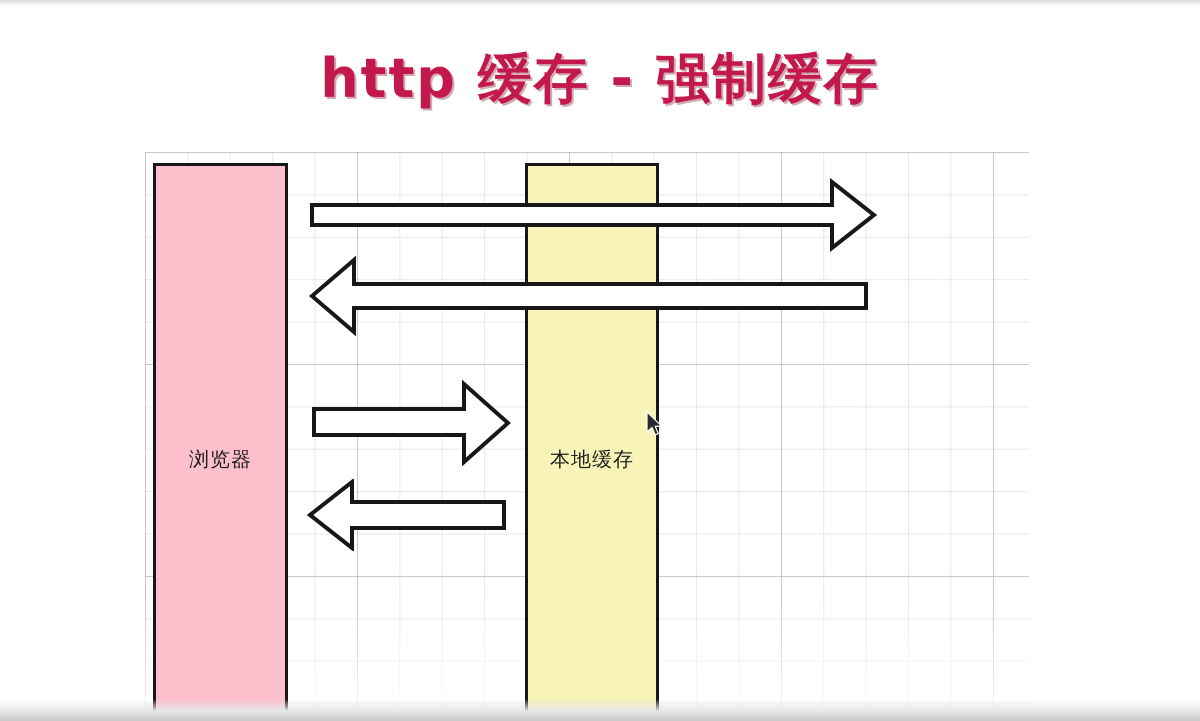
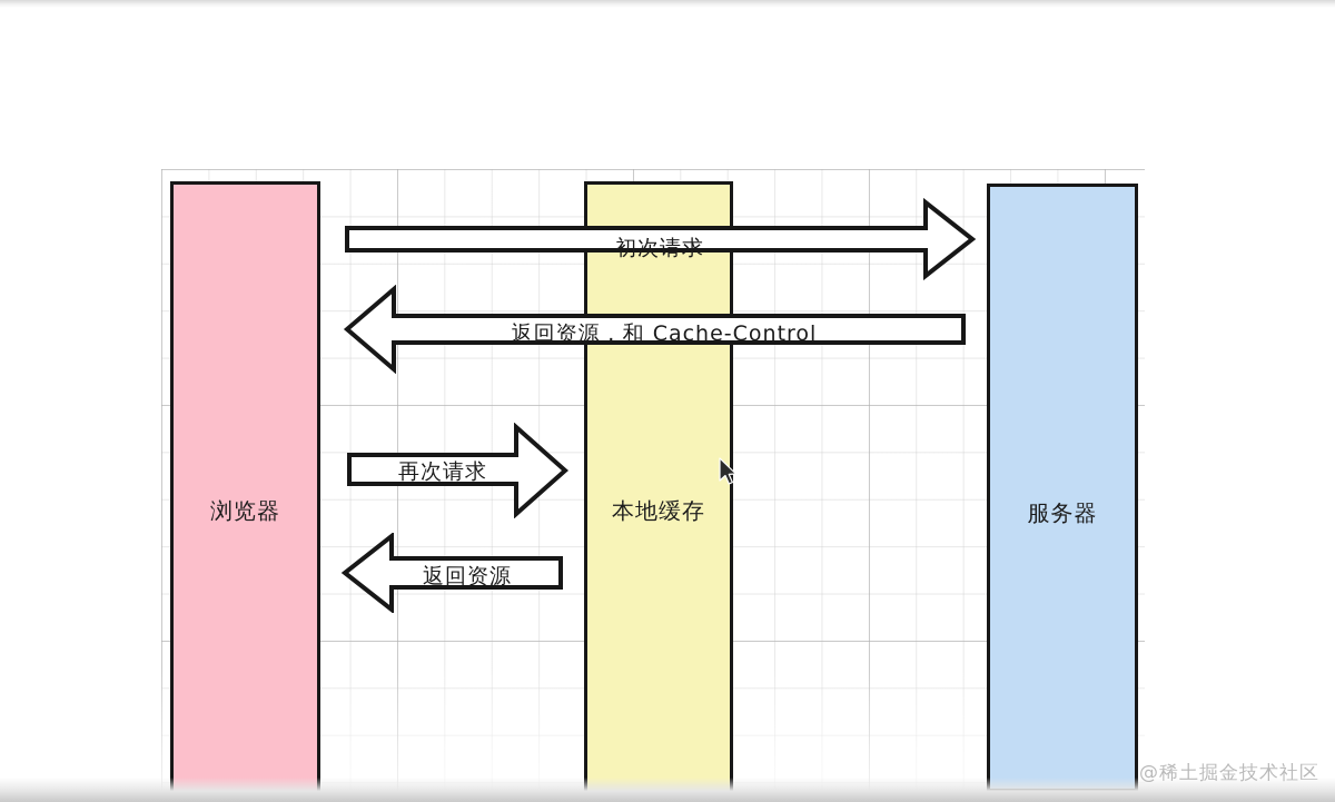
- http 缓存 - 强制缓存
  浏览器
  本地缓存
+ 服务器
+ 初次请求
+ 返回资源，和 Cache-Control
+ 再次请求
+ 返回资源
+ @稀土掘金技术社区
